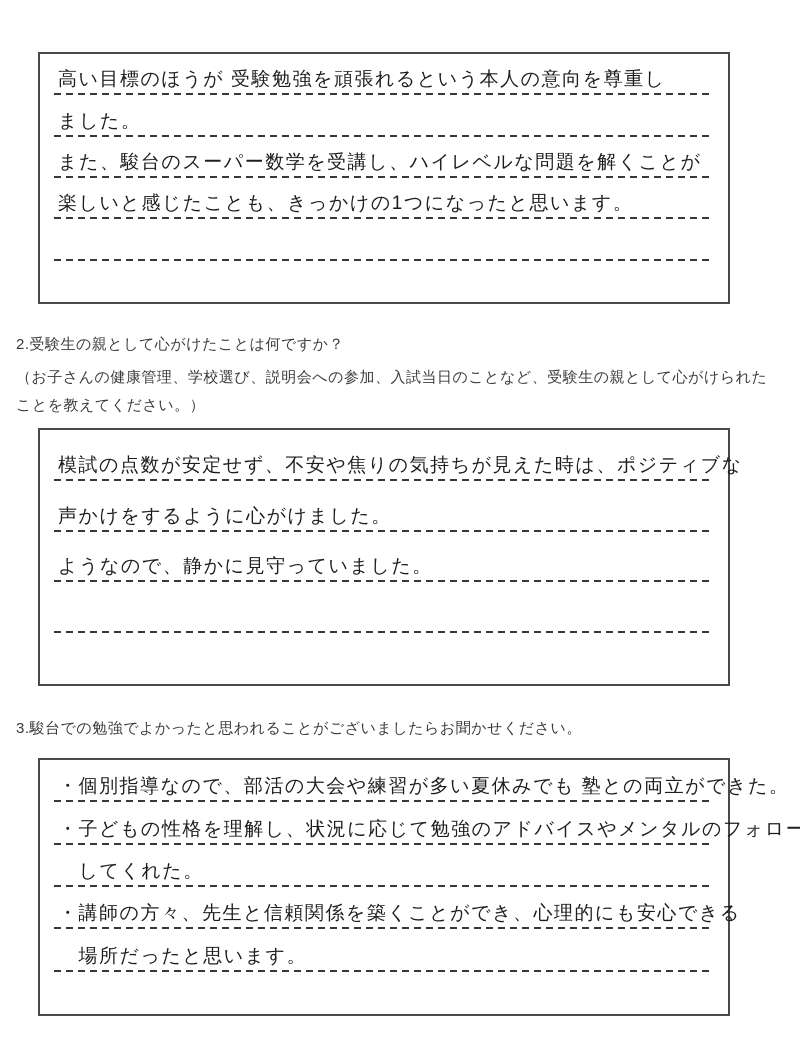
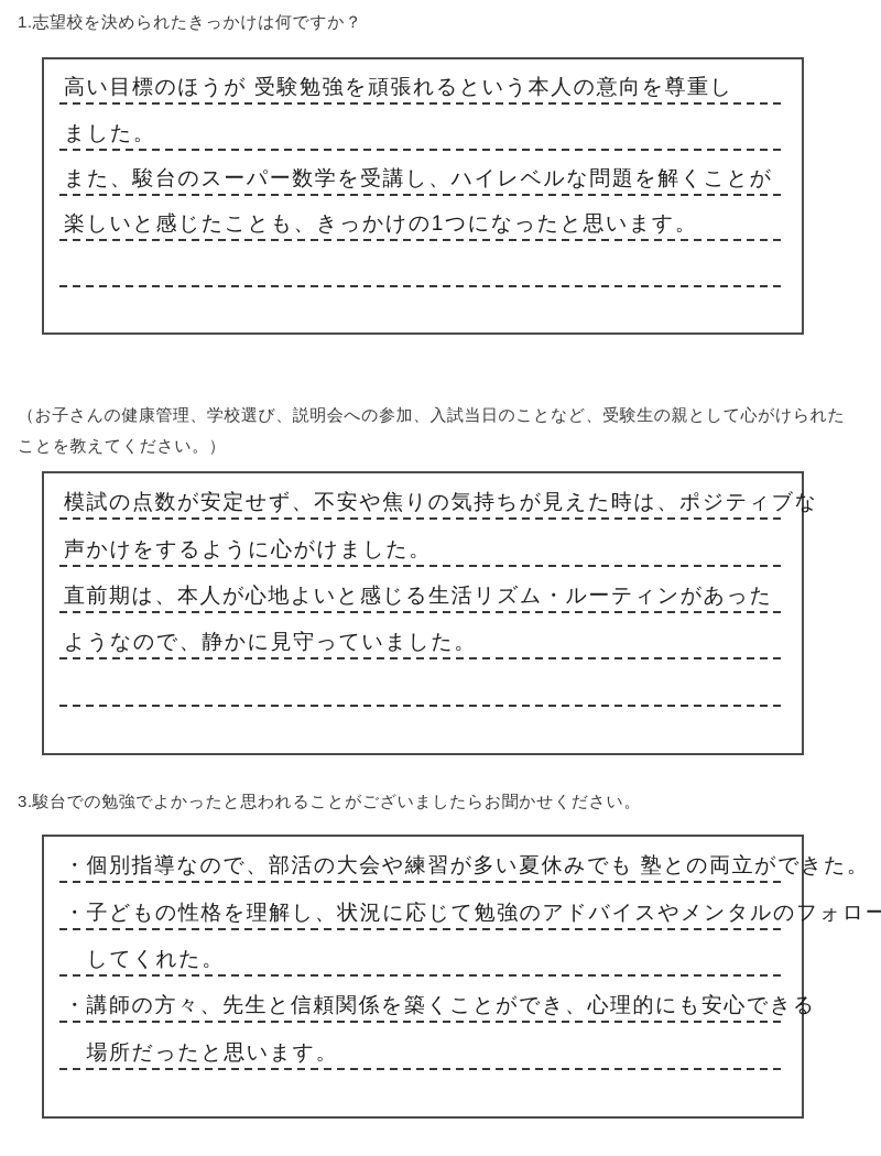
+ 1.志望校を決められたきっかけは何ですか？
  高い目標のほうが 受験勉強を頑張れるという本人の意向を尊重し
  ました。
  また、駿台のスーパー数学を受講し、ハイレベルな問題を解くことが
  楽しいと感じたことも、きっかけの1つになったと思います。
- 2.受験生の親として心がけたことは何ですか？
  （お子さんの健康管理、学校選び、説明会への参加、入試当日のことなど、受験生の親として心がけられたことを教えてください。）
  模試の点数が安定せず、不安や焦りの気持ちが見えた時は、ポジティブな
  声かけをするように心がけました。
+ 直前期は、本人が心地よいと感じる生活リズム・ルーティンがあった
  ようなので、静かに見守っていました。
  3.駿台での勉強でよかったと思われることがございましたらお聞かせください。
  ・個別指導なので、部活の大会や練習が多い夏休みでも 塾との両立ができた。
  ・子どもの性格を理解し、状況に応じて勉強のアドバイスやメンタルのフォロー
  してくれた。
  ・講師の方々、先生と信頼関係を築くことができ、心理的にも安心できる
  場所だったと思います。
